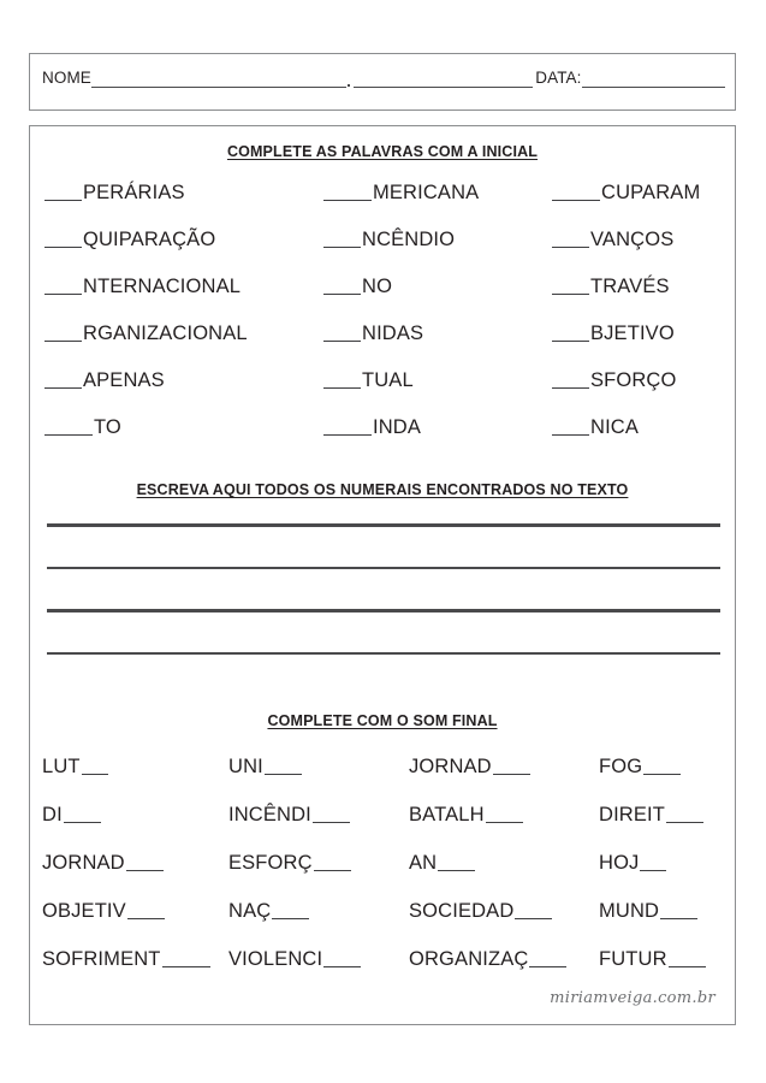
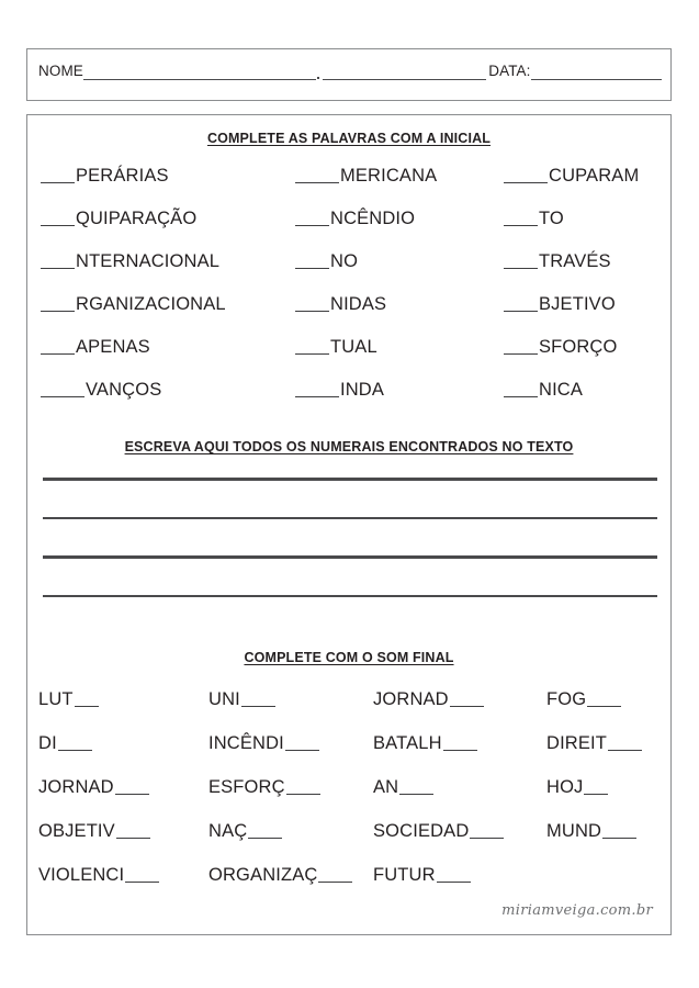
  NOME
  DATA:
  COMPLETE AS PALAVRAS COM A INICIAL
  PERÁRIAS
  MERICANA
  CUPARAM
  QUIPARAÇÃO
  NCÊNDIO
- VANÇOS
+ TO
  NTERNACIONAL
  NO
  TRAVÉS
  RGANIZACIONAL
  NIDAS
  BJETIVO
  APENAS
  TUAL
  SFORÇO
- TO
+ VANÇOS
  INDA
  NICA
  ESCREVA AQUI TODOS OS NUMERAIS ENCONTRADOS NO TEXTO
  COMPLETE COM O SOM FINAL
  LUT
  UNI
  JORNAD
  FOG
  DI
  INCÊNDI
  BATALH
  DIREIT
  JORNAD
  ESFORÇ
  AN
  HOJ
  OBJETIV
  NAÇ
  SOCIEDAD
  MUND
- SOFRIMENT
  VIOLENCI
  ORGANIZAÇ
  FUTUR
  miriamveiga.com.br
